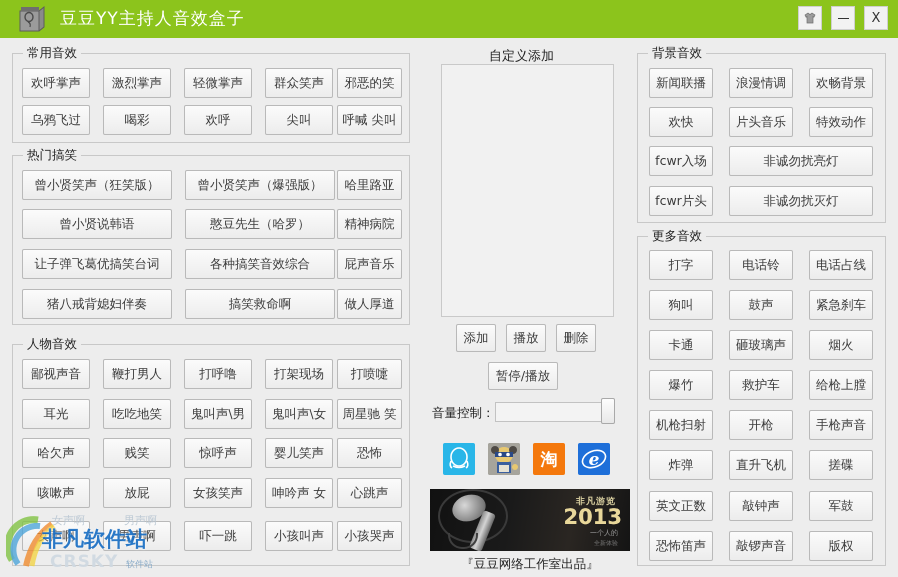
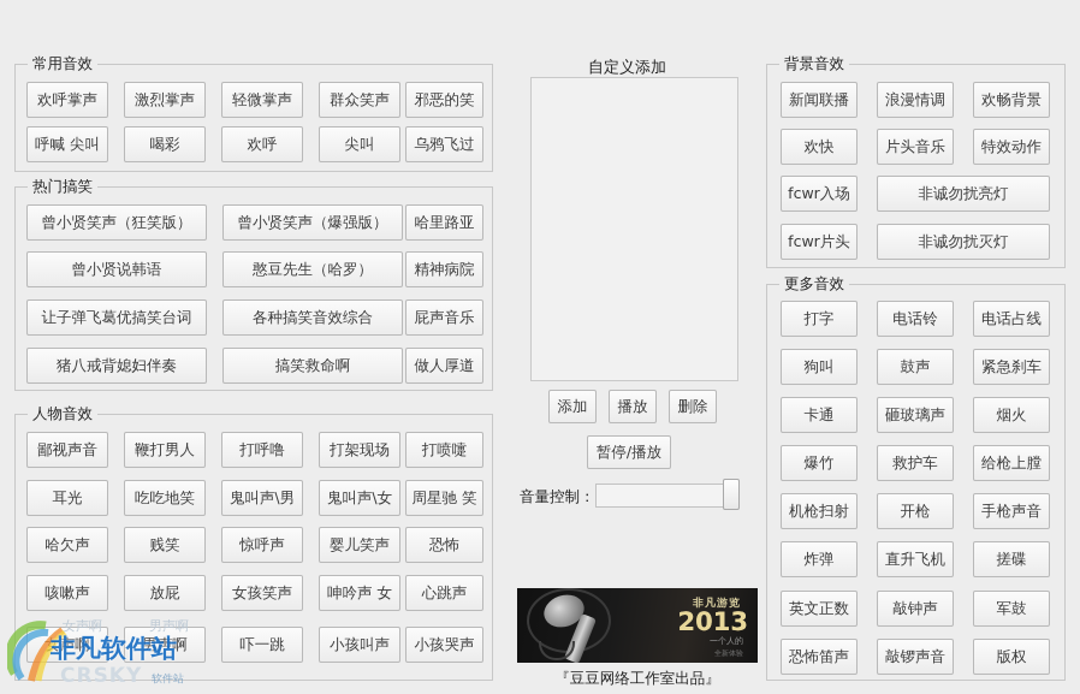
- 豆豆YY主持人音效盒子
- X
  常用音效
  热门搞笑
  人物音效
  背景音效
  更多音效
  欢呼掌声
  激烈掌声
  轻微掌声
  群众笑声
  邪恶的笑
- 乌鸦飞过
+ 呼喊 尖叫
  喝彩
  欢呼
  尖叫
- 呼喊 尖叫
+ 乌鸦飞过
  曾小贤笑声（狂笑版）
  曾小贤笑声（爆强版）
  哈里路亚
  曾小贤说韩语
  憨豆先生（哈罗）
  精神病院
  让子弹飞葛优搞笑台词
  各种搞笑音效综合
  屁声音乐
  猪八戒背媳妇伴奏
  搞笑救命啊
  做人厚道
  鄙视声音
  鞭打男人
  打呼噜
  打架现场
  打喷嚏
  耳光
  吃吃地笑
  鬼叫声\男
  鬼叫声\女
  周星驰 笑
  哈欠声
  贱笑
  惊呼声
  婴儿笑声
  恐怖
  咳嗽声
  放屁
  女孩笑声
  呻吟声 女
  心跳声
  女声啊
  男声啊
  吓一跳
  小孩叫声
  小孩哭声
  新闻联播
  浪漫情调
  欢畅背景
  欢快
  片头音乐
  特效动作
  fcwr入场
  非诚勿扰亮灯
  fcwr片头
  非诚勿扰灭灯
  打字
  电话铃
  电话占线
  狗叫
  鼓声
  紧急刹车
  卡通
  砸玻璃声
  烟火
  爆竹
  救护车
  给枪上膛
  机枪扫射
  开枪
  手枪声音
  炸弹
  直升飞机
  搓碟
  英文正数
  敲钟声
  军鼓
  恐怖笛声
  敲锣声音
  版权
  自定义添加
  添加
  播放
  删除
  暂停/播放
  音量控制：
- 淘
- e
  非凡游览
  2013
  一个人的
  『豆豆网络工作室出品』
  女声啊
  男声啊
  非凡软件站
  CRSKY
  软件站
